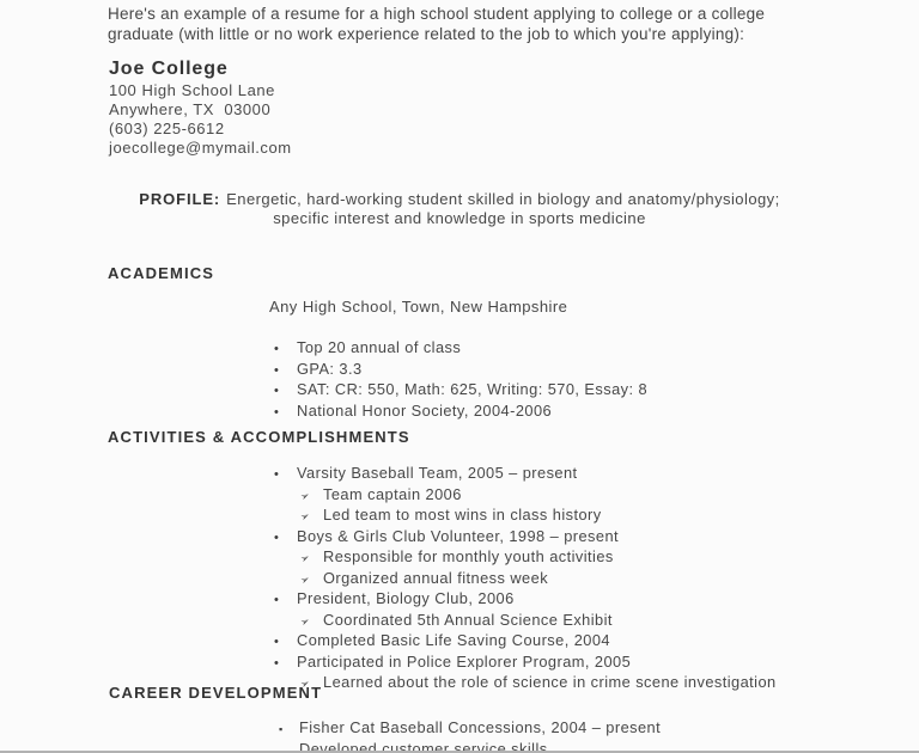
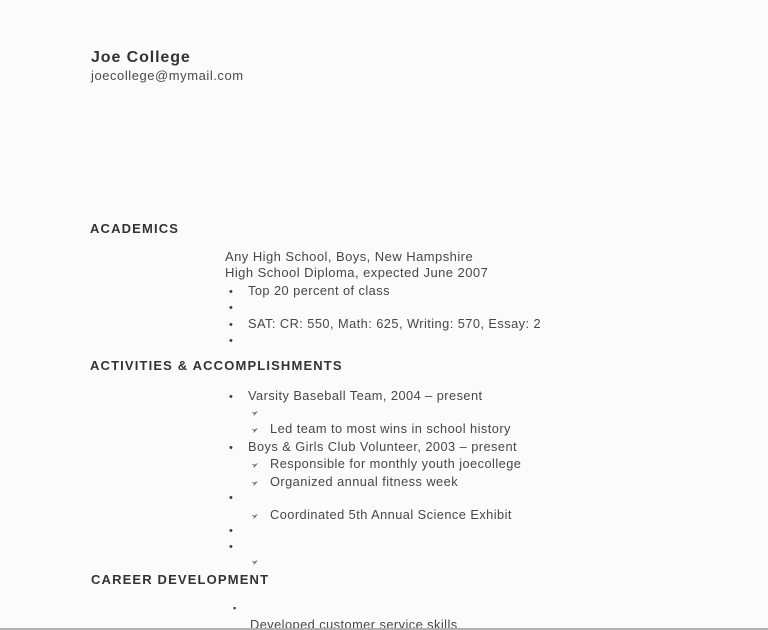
- Here's an example of a resume for a high school student applying to college or a college graduate (with little or no work experience related to the job to which you're applying):
  Joe College
- 100 High School Lane
- Anywhere, TX 03000
- (603) 225-6612
  joecollege@mymail.com
- PROFILE: Energetic, hard-working student skilled in biology and anatomy/physiology;
- specific interest and knowledge in sports medicine
  ACADEMICS
- Any High School, Town, New Hampshire
+ Any High School, Boys, New Hampshire
+ High School Diploma, expected June 2007
  •
- Top 20 annual of class
+ Top 20 percent of class
  •
- GPA: 3.3
  •
- SAT: CR: 550, Math: 625, Writing: 570, Essay: 8
+ SAT: CR: 550, Math: 625, Writing: 570, Essay: 2
  •
- National Honor Society, 2004-2006
  ACTIVITIES & ACCOMPLISHMENTS
  •
- Varsity Baseball Team, 2005 – present
+ Varsity Baseball Team, 2004 – present
- Team captain 2006
- Led team to most wins in class history
+ Led team to most wins in school history
  •
- Boys & Girls Club Volunteer, 1998 – present
+ Boys & Girls Club Volunteer, 2003 – present
- Responsible for monthly youth activities
+ Responsible for monthly youth joecollege
  Organized annual fitness week
  •
- President, Biology Club, 2006
  Coordinated 5th Annual Science Exhibit
  •
- Completed Basic Life Saving Course, 2004
  •
- Participated in Police Explorer Program, 2005
- Learned about the role of science in crime scene investigation
  CAREER DEVELOPMENT
  ▪
- Fisher Cat Baseball Concessions, 2004 – present
  Developed customer service skills
